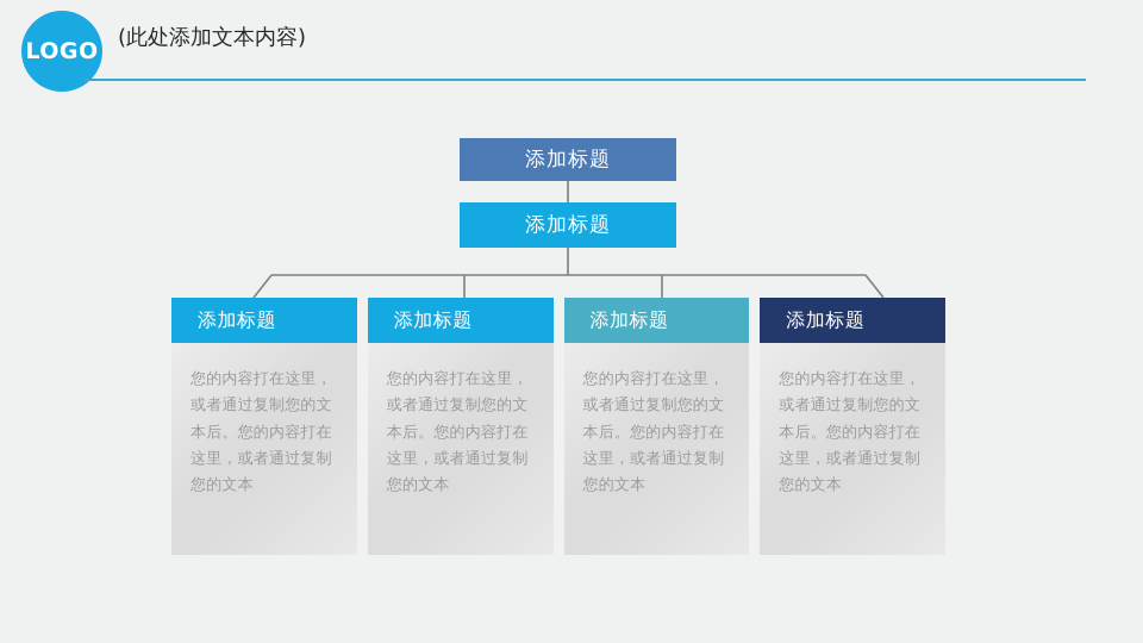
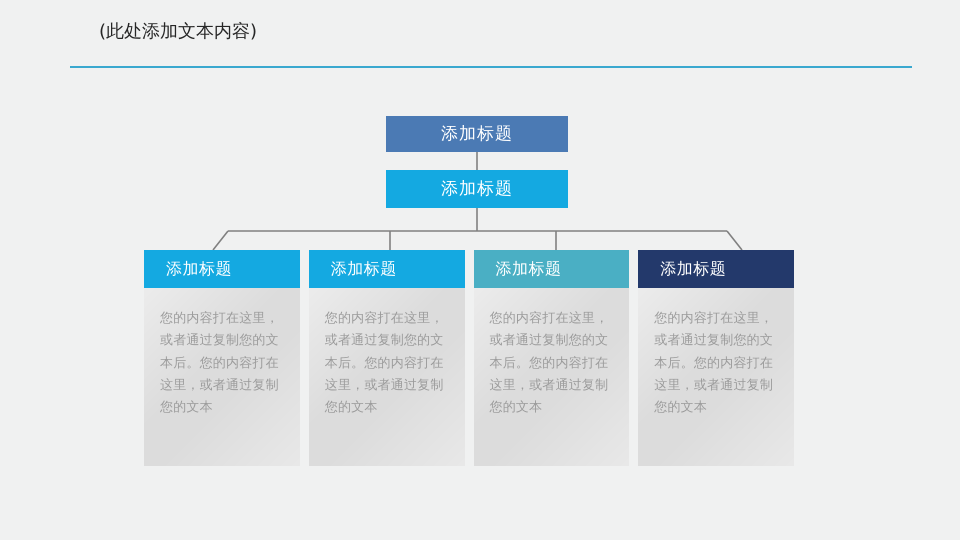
- LOGO
  (此处添加文本内容)
  添加标题
  添加标题
  添加标题
  您的内容打在这里，或者通过复制您的文本后。您的内容打在这里，或者通过复制您的文本
  添加标题
  您的内容打在这里，或者通过复制您的文本后。您的内容打在这里，或者通过复制您的文本
  添加标题
  您的内容打在这里，或者通过复制您的文本后。您的内容打在这里，或者通过复制您的文本
  添加标题
  您的内容打在这里，或者通过复制您的文本后。您的内容打在这里，或者通过复制您的文本
